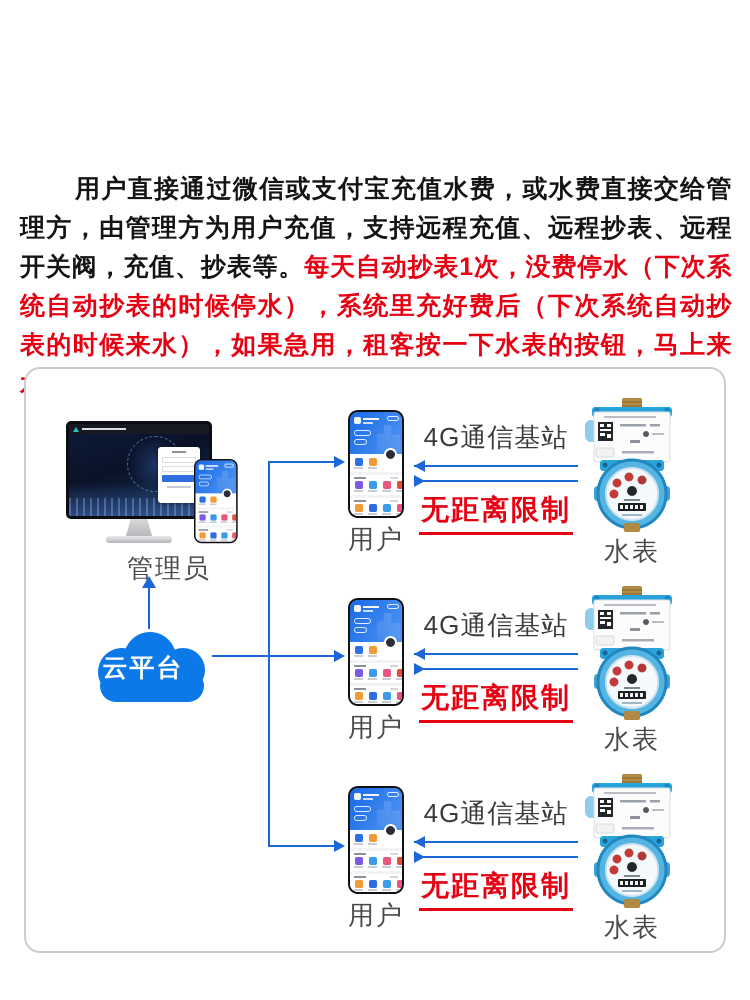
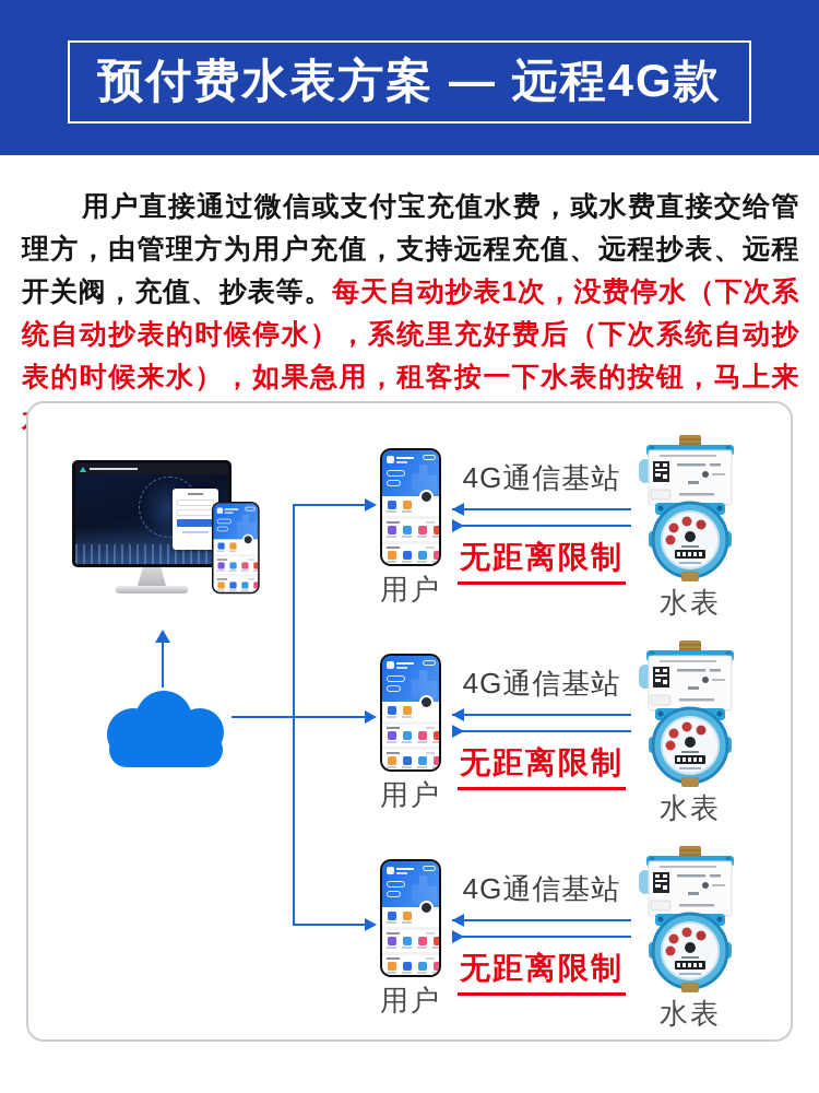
+ 预付费水表方案 — 远程4G款
  用户直接通过微信或支付宝充值水费，或水费直接交给管理方，由管理方为用户充值，支持远程充值、远程抄表、远程开关阀，充值、抄表等。每天自动抄表1次，没费停水（下次系统自动抄表的时候停水），系统里充好费后（下次系统自动抄表的时候来水），如果急用，租客按一下水表的按钮，马上来
- 管理员
- 云平台
  用户
  4G通信基站
  无距离限制
  水表
  用户
  4G通信基站
  无距离限制
  水表
  用户
  4G通信基站
  无距离限制
  水表
